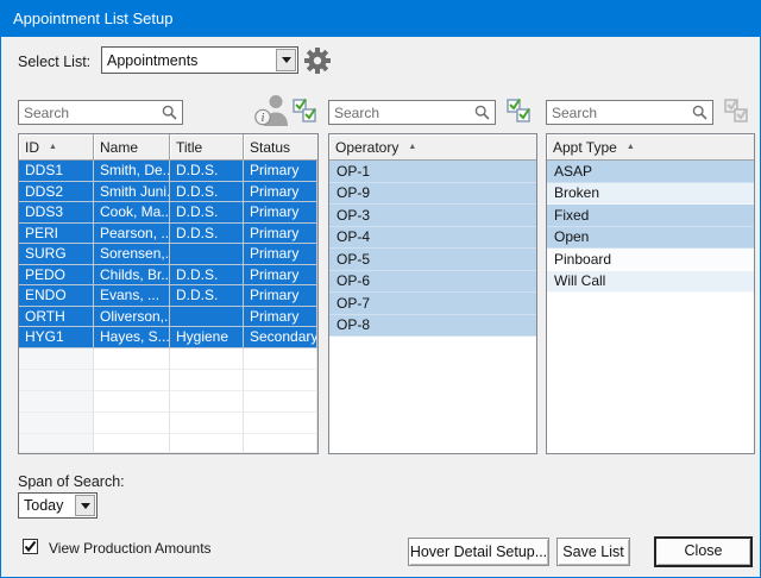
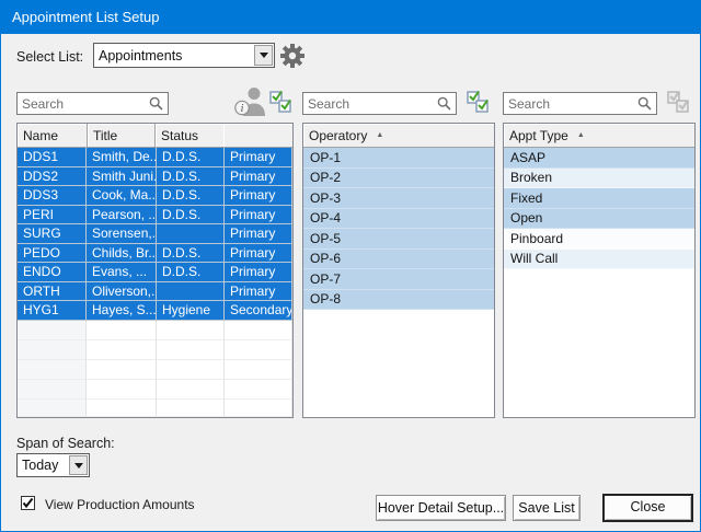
  Appointment List Setup
  Select List:
  Appointments
  Search
  i
  Search
  Search
- ID
  Name
  Title
  Status
  DDS1
  Smith, De..
  D.D.S.
  Primary
  DDS2
  Smith Juni.
  D.D.S.
  Primary
  DDS3
  Cook, Ma..
  D.D.S.
  Primary
  PERI
  Pearson, ..
  D.D.S.
  Primary
  SURG
  Sorensen,.
  Primary
  PEDO
  Childs, Br..
  D.D.S.
  Primary
  ENDO
  Evans, ...
  D.D.S.
  Primary
  ORTH
  Oliverson,.
  Primary
  HYG1
  Hayes, S...
  Hygiene
  Secondary
  Operatory
  OP-1
- OP-9
+ OP-2
  OP-3
  OP-4
  OP-5
  OP-6
  OP-7
  OP-8
  Appt Type
  ASAP
  Broken
  Fixed
  Open
  Pinboard
  Will Call
  Span of Search:
  Today
  View Production Amounts
  Hover Detail Setup...
  Save List
  Close
